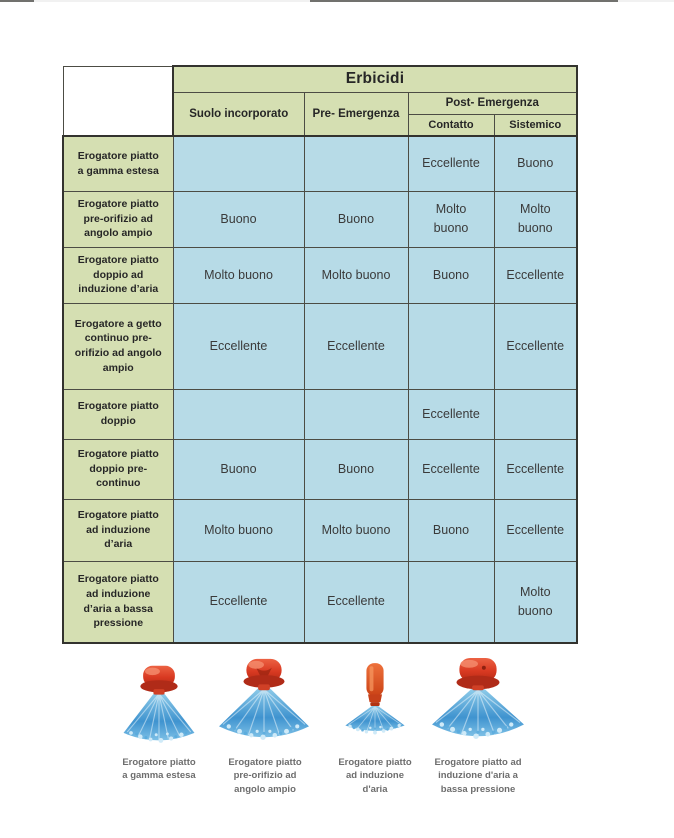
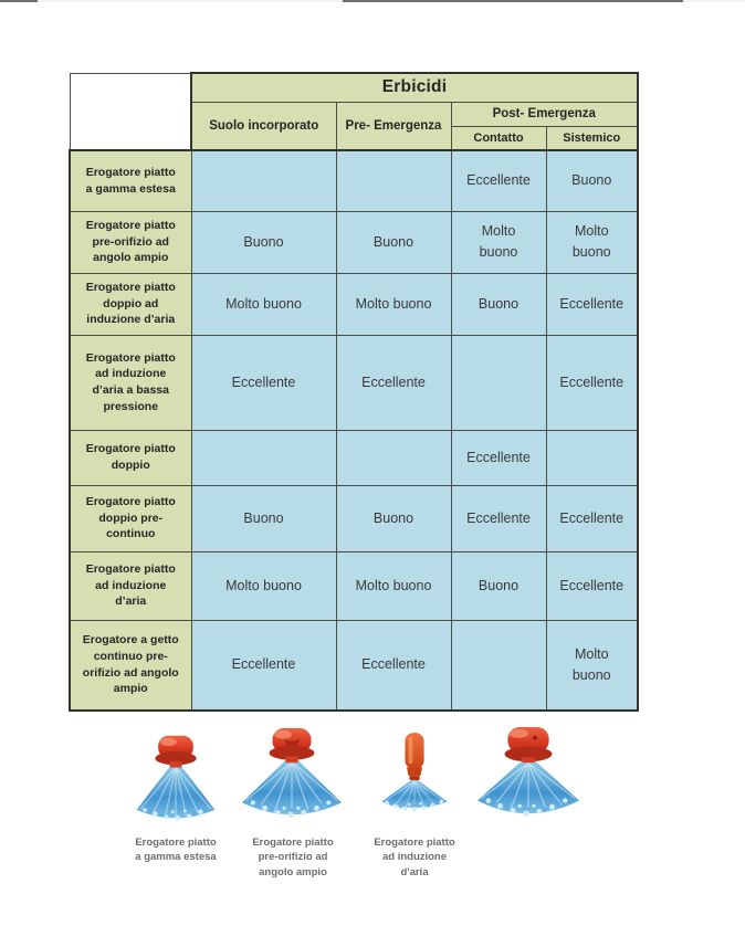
  	Erbicidi
  Suolo incorporato	Pre- Emergenza	Post- Emergenza
  Contatto	Sistemico
  Erogatore piatto a gamma estesa			Eccellente	Buono
  Erogatore piatto pre-orifizio ad angolo ampio	Buono	Buono	Molto buono	Molto buono
  Erogatore piatto doppio ad induzione d’aria	Molto buono	Molto buono	Buono	Eccellente
- Erogatore a getto continuo pre- orifizio ad angolo ampio	Eccellente	Eccellente		Eccellente
+ Erogatore piatto ad induzione d’aria a bassa pressione	Eccellente	Eccellente		Eccellente
  Erogatore piatto doppio			Eccellente
  Erogatore piatto doppio pre- continuo	Buono	Buono	Eccellente	Eccellente
  Erogatore piatto ad induzione d’aria	Molto buono	Molto buono	Buono	Eccellente
- Erogatore piatto ad induzione d’aria a bassa pressione	Eccellente	Eccellente		Molto buono
+ Erogatore a getto continuo pre- orifizio ad angolo ampio	Eccellente	Eccellente		Molto buono
  Erogatore piatto
  a gamma estesa
  Erogatore piatto
  pre-orifizio ad
  angolo ampio
  Erogatore piatto
  ad induzione
  d'aria
- Erogatore piatto ad
- induzione d'aria a
- bassa pressione
